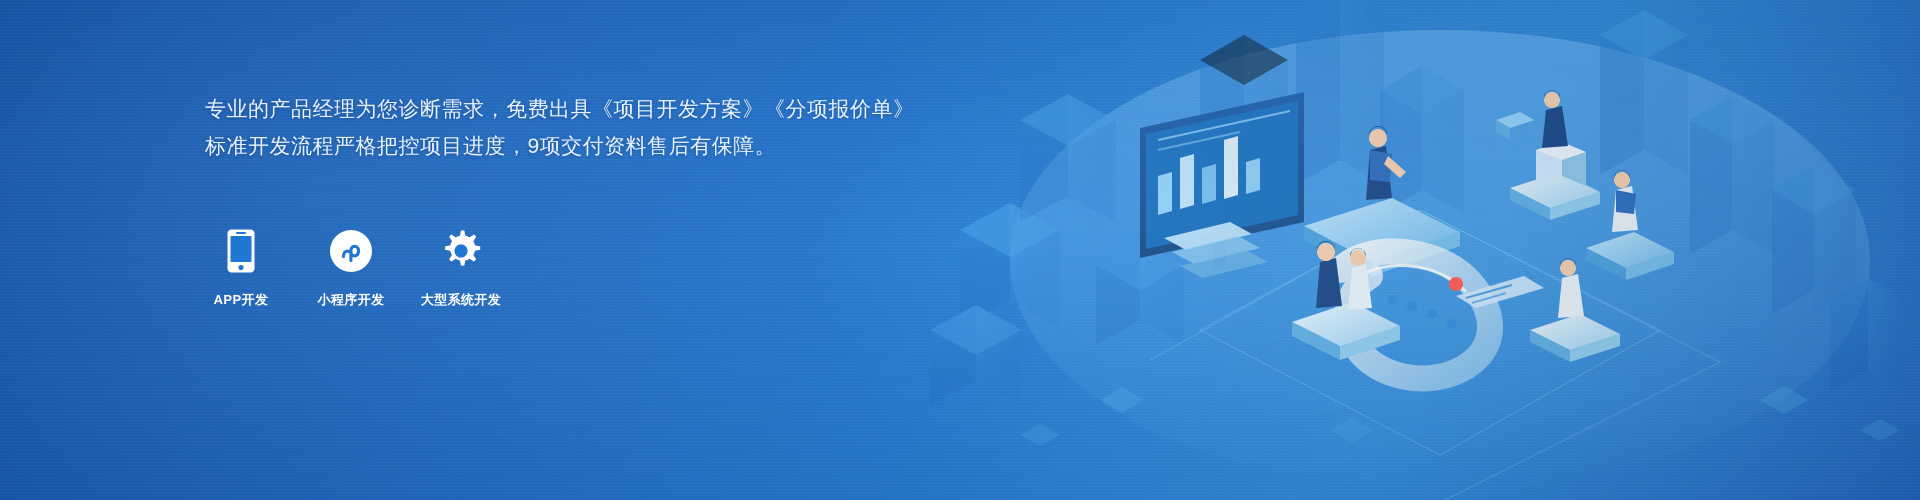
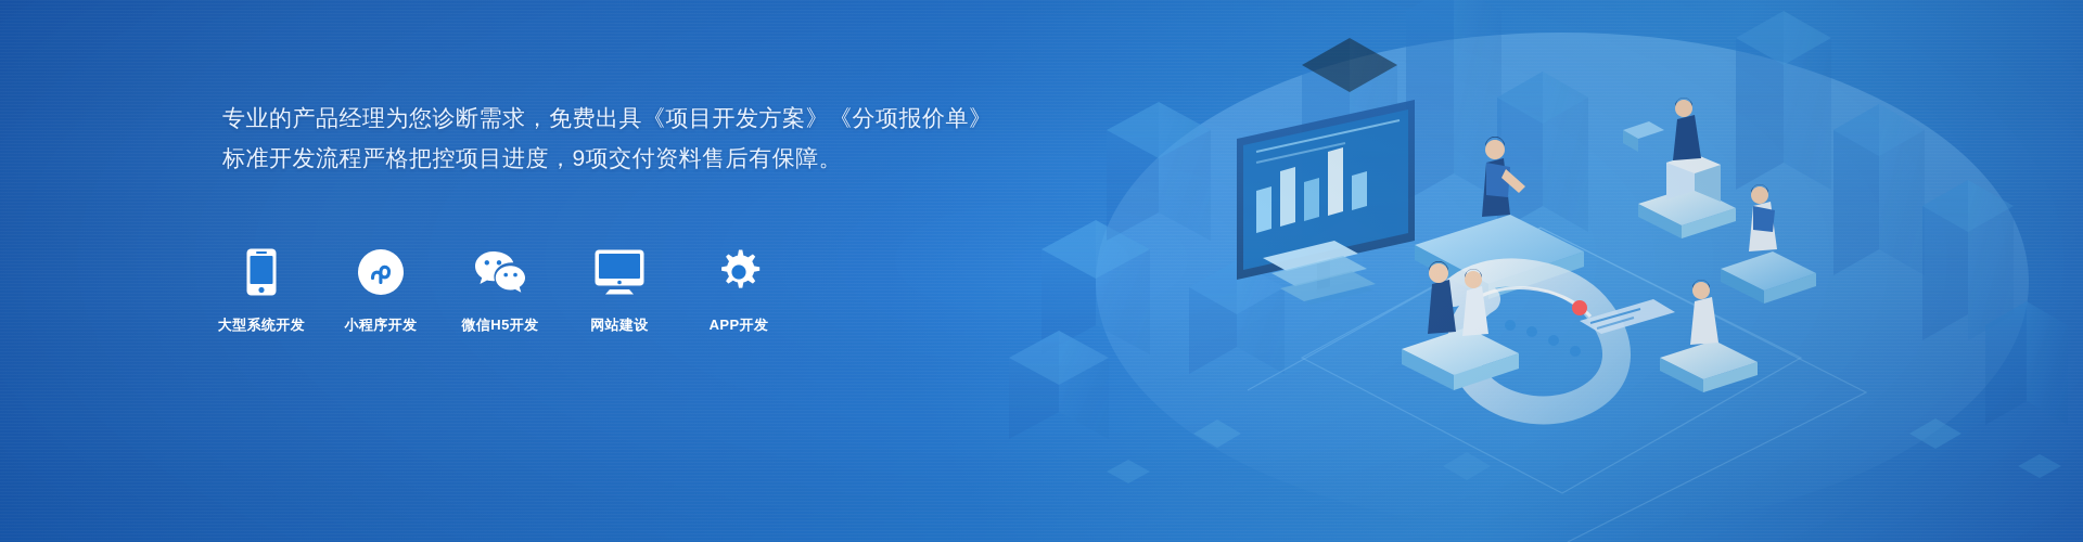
  专业的产品经理为您诊断需求，免费出具《项目开发方案》《分项报价单》
  标准开发流程严格把控项目进度，9项交付资料售后有保障。
- APP开发
+ 大型系统开发
  小程序开发
+ 微信H5开发
+ 网站建设
- 大型系统开发
+ APP开发
